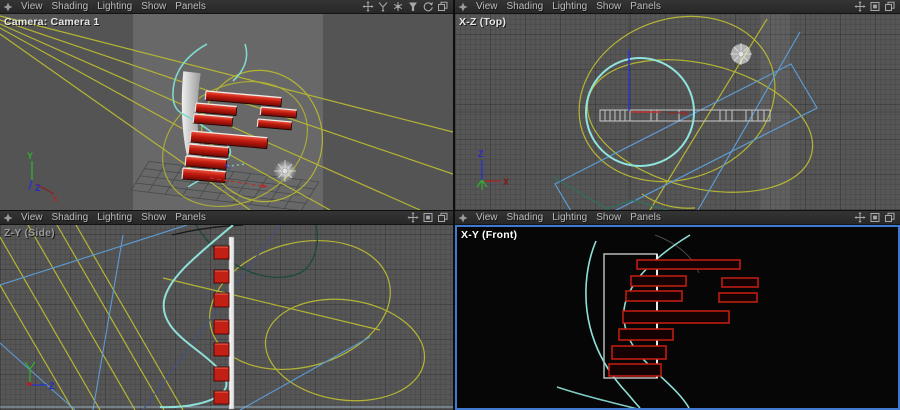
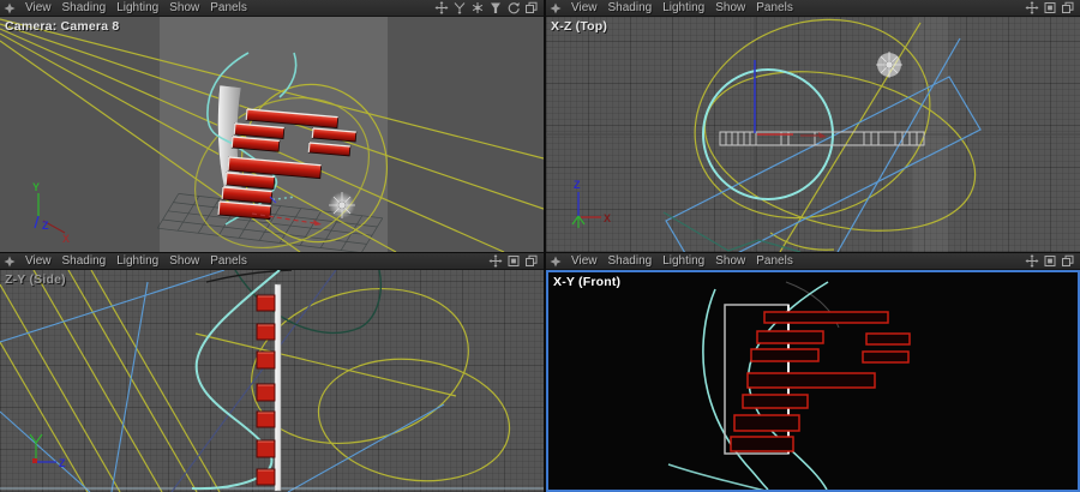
  View
  Shading
  Lighting
  Show
  Panels
- Camera: Camera 1
+ Camera: Camera 8
  Y
  Z
  X
  View
  Shading
  Lighting
  Show
  Panels
  X-Z (Top)
  Z
  X
  View
  Shading
  Lighting
  Show
  Panels
  Z-Y (Side)
  Z
  View
  Shading
  Lighting
  Show
  Panels
  X-Y (Front)
